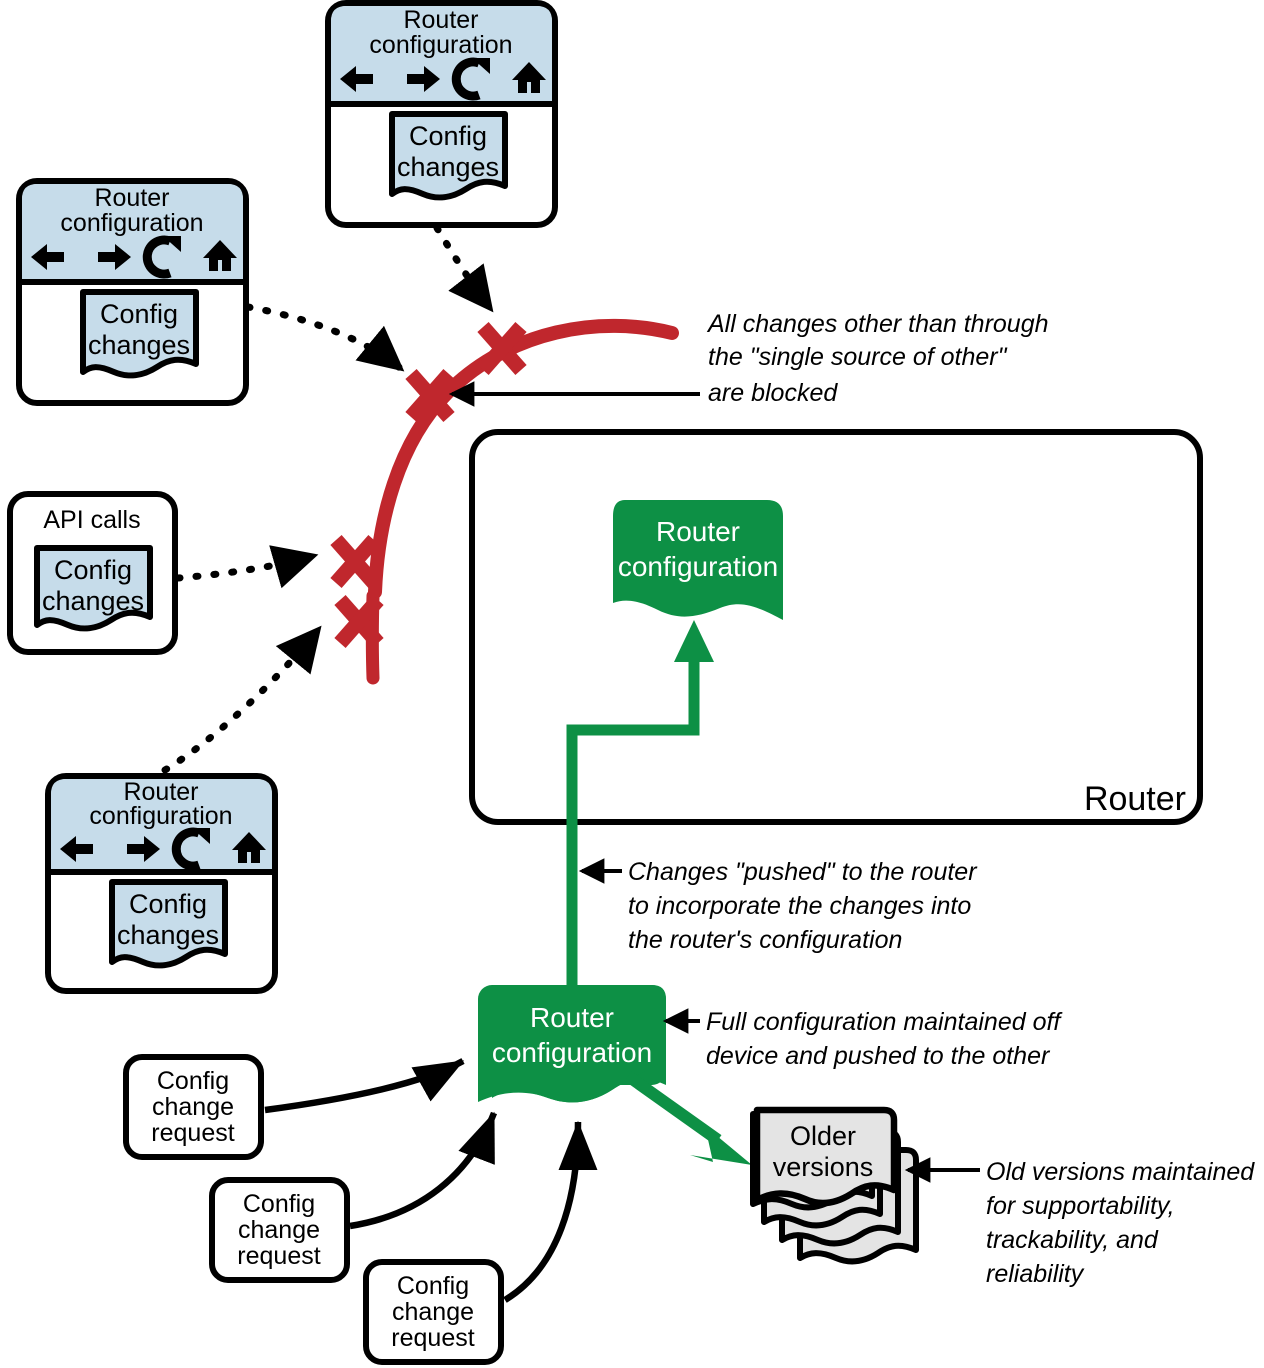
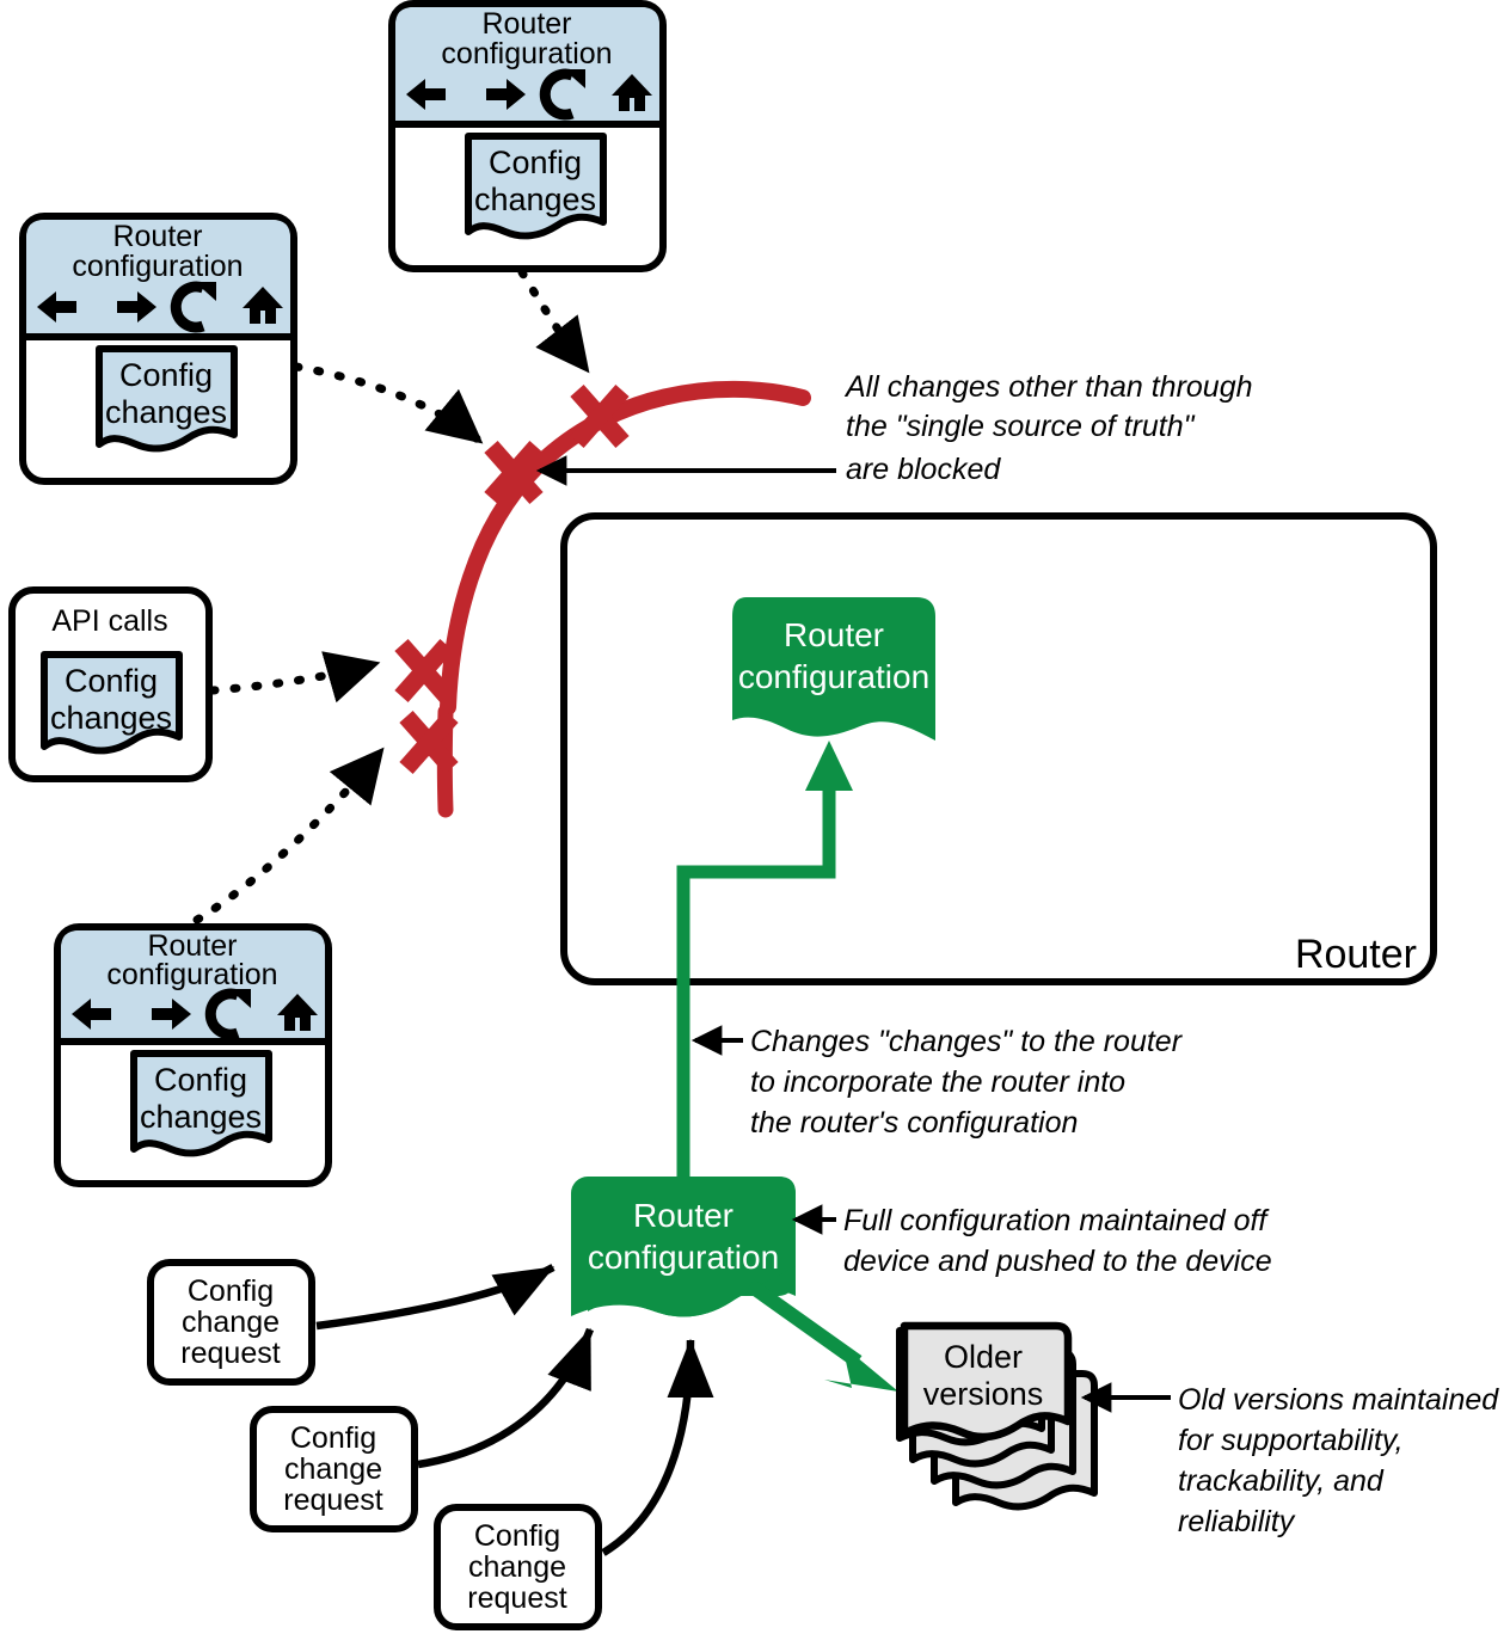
  Router
  Router
  configuration
  Router
  configuration
  Older
  versions
  Config
  change
  request
  Config
  change
  request
  Config
  change
  request
  All changes other than through
- the "single source of other"
+ the "single source of truth"
  are blocked
- Changes "pushed" to the router
+ Changes "changes" to the router
- to incorporate the changes into
+ to incorporate the router into
  the router's configuration
  Full configuration maintained off
- device and pushed to the other
+ device and pushed to the device
  Old versions maintained
  for supportability,
  trackability, and
  reliability
  Router
  configuration
  Config
  changes
  Router
  configuration
  Config
  changes
  API calls
  Config
  changes
  Router
  configuration
  Config
  changes
